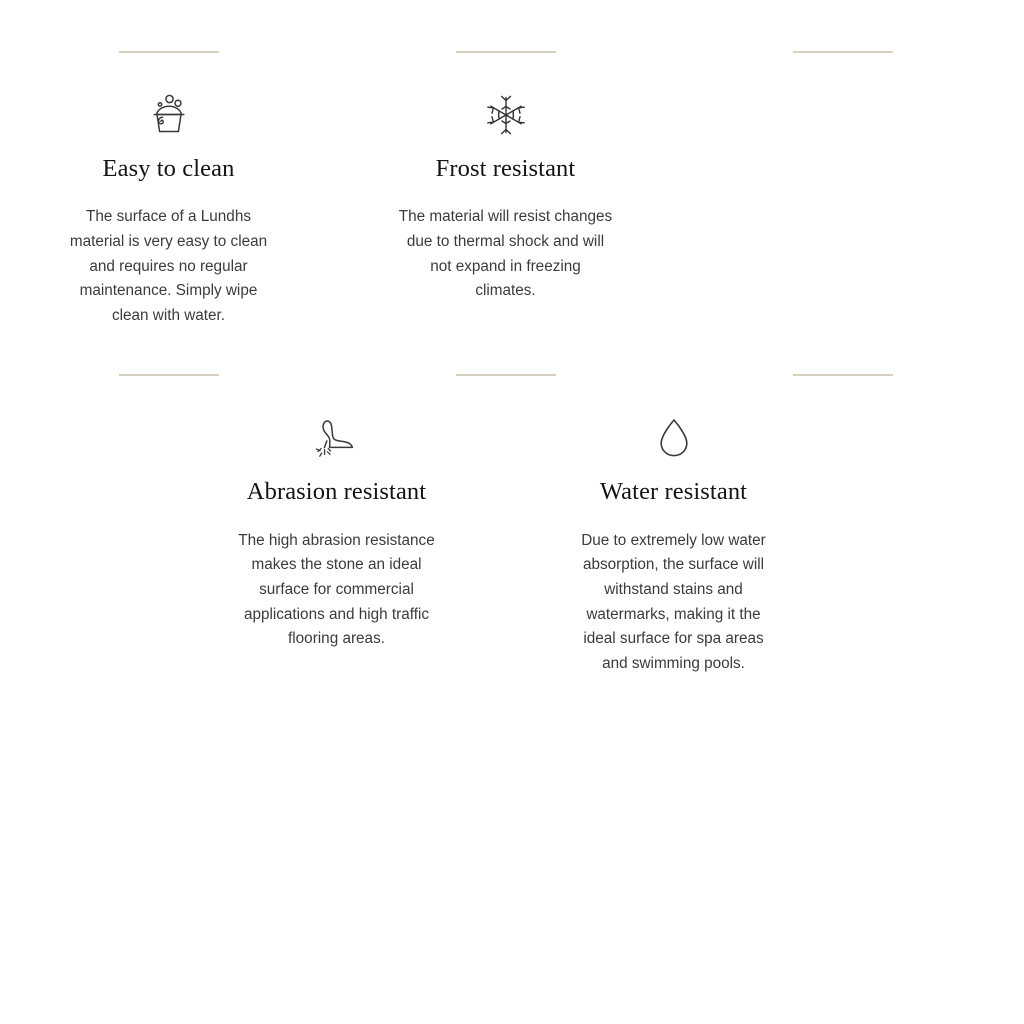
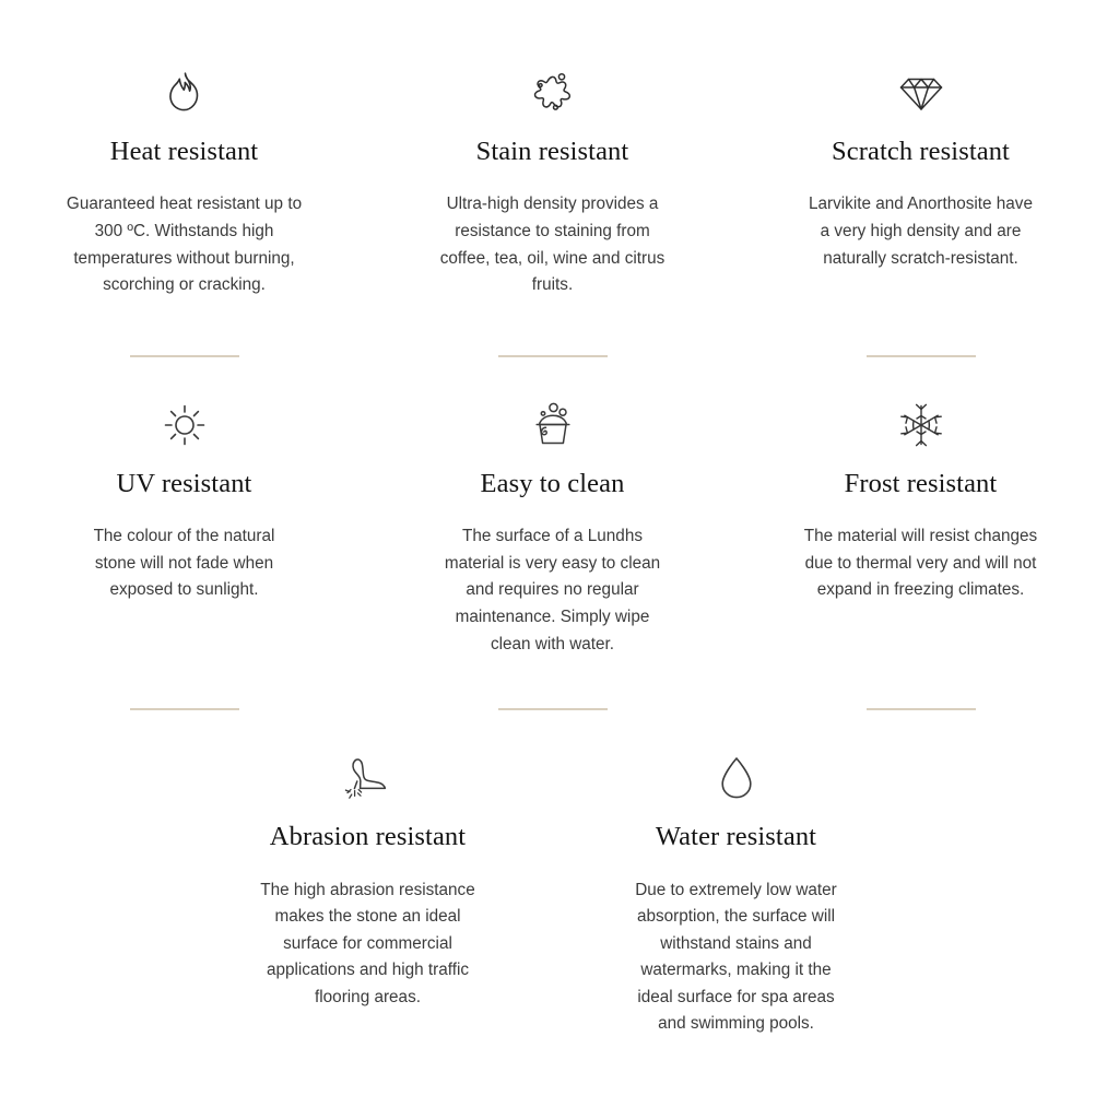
+ Heat resistant
+ Guaranteed heat resistant up to 300 ºC. Withstands high temperatures without burning, scorching or cracking.
+ Stain resistant
+ Ultra-high density provides a resistance to staining from coffee, tea, oil, wine and citrus fruits.
+ Scratch resistant
+ Larvikite and Anorthosite have a very high density and are naturally scratch-resistant.
+ UV resistant
+ The colour of the natural stone will not fade when exposed to sunlight.
  Easy to clean
  The surface of a Lundhs material is very easy to clean and requires no regular maintenance. Simply wipe clean with water.
  Frost resistant
- The material will resist changes due to thermal shock and will not expand in freezing climates.
+ The material will resist changes due to thermal very and will not expand in freezing climates.
  Abrasion resistant
  The high abrasion resistance makes the stone an ideal surface for commercial applications and high traffic flooring areas.
  Water resistant
  Due to extremely low water absorption, the surface will withstand stains and watermarks, making it the ideal surface for spa areas and swimming pools.
